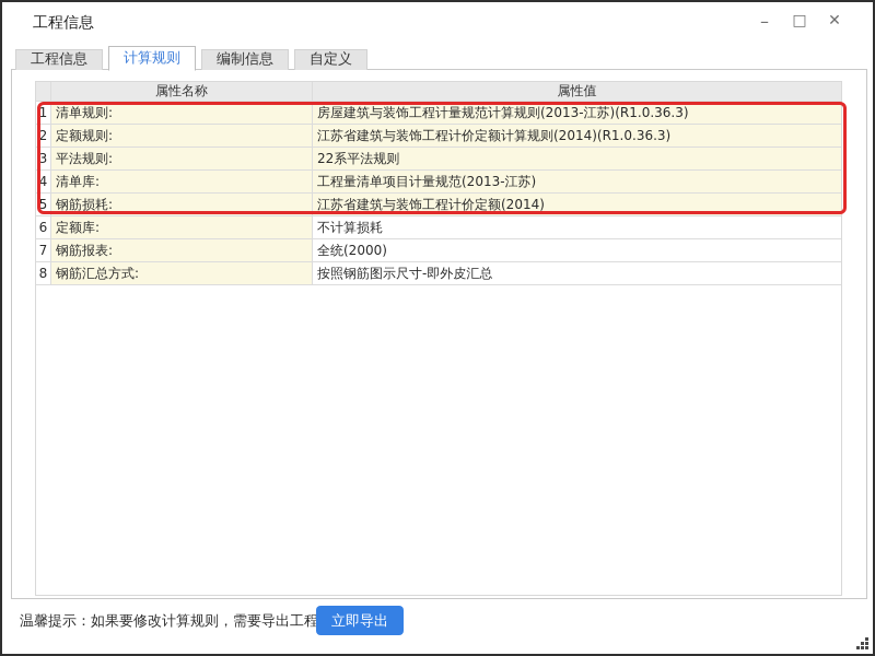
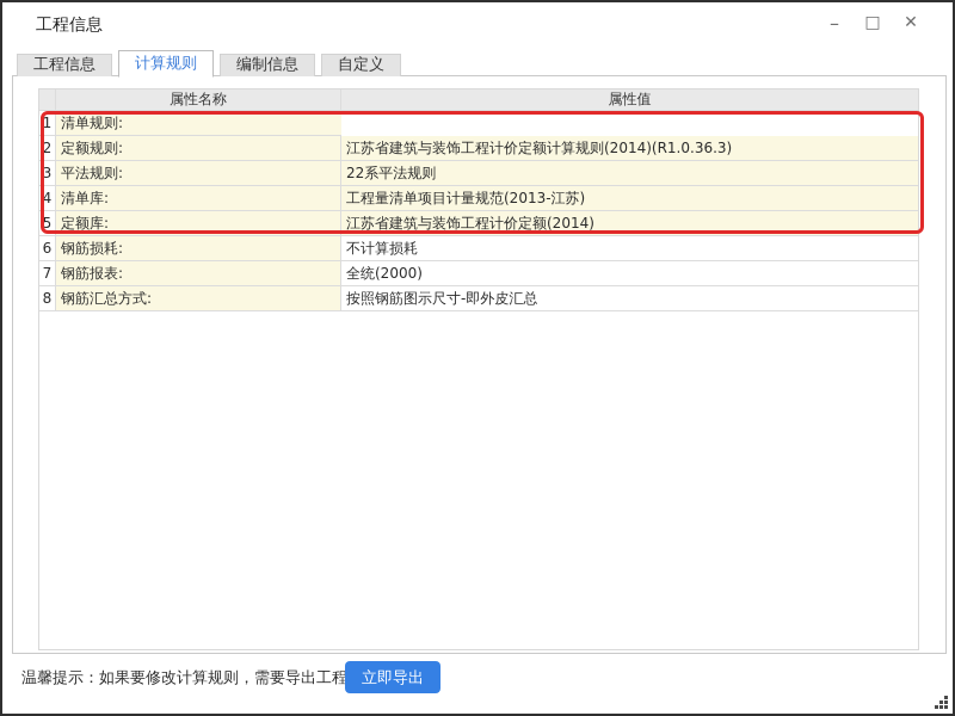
  工程信息
  –
  □
  ✕
  工程信息
  计算规则
  编制信息
  自定义
  属性名称
  属性值
  1
  清单规则:
- 房屋建筑与装饰工程计量规范计算规则(2013-江苏)(R1.0.36.3)
  2
  定额规则:
  江苏省建筑与装饰工程计价定额计算规则(2014)(R1.0.36.3)
  3
  平法规则:
  22系平法规则
  4
  清单库:
  工程量清单项目计量规范(2013-江苏)
  5
- 钢筋损耗:
+ 定额库:
  江苏省建筑与装饰工程计价定额(2014)
  6
- 定额库:
+ 钢筋损耗:
  不计算损耗
  7
  钢筋报表:
  全统(2000)
  8
  钢筋汇总方式:
  按照钢筋图示尺寸-即外皮汇总
  温馨提示：如果要修改计算规则，需要导出工程
  立即导出
